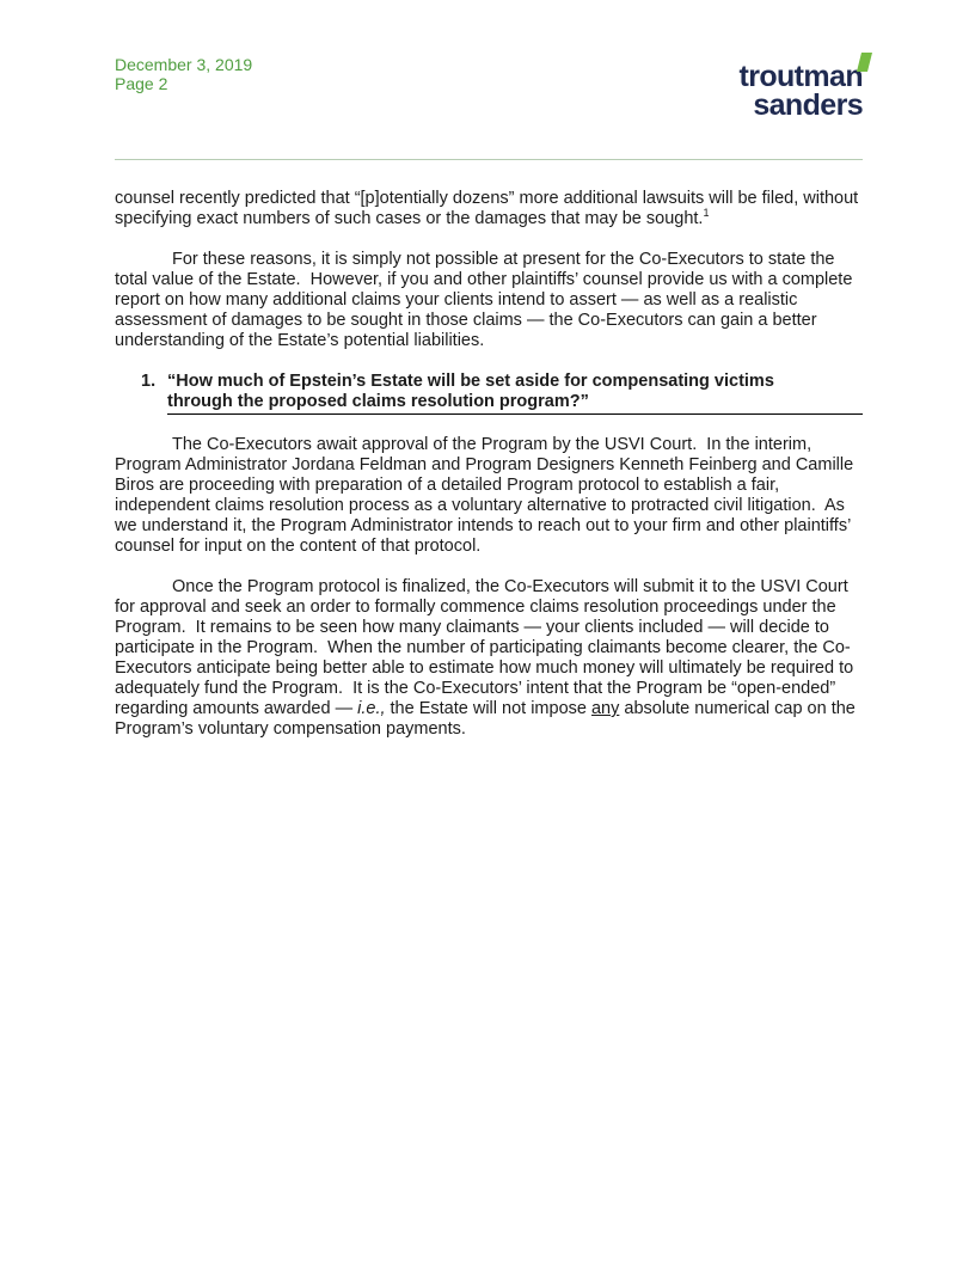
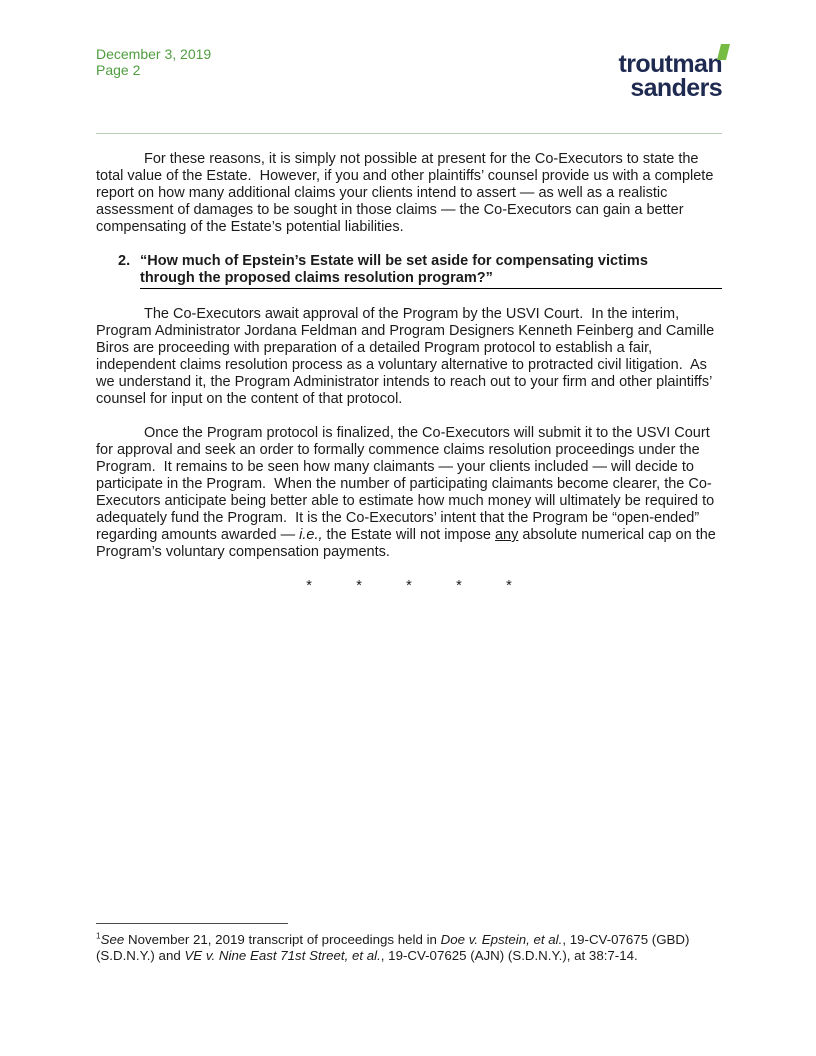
  December 3, 2019
  Page 2
  troutman
  sanders
- counsel recently predicted that “[p]otentially dozens” more additional lawsuits will be filed, without specifying exact numbers of such cases or the damages that may be sought.1
- For these reasons, it is simply not possible at present for the Co-Executors to state the total value of the Estate. However, if you and other plaintiffs’ counsel provide us with a complete report on how many additional claims your clients intend to assert — as well as a realistic assessment of damages to be sought in those claims — the Co-Executors can gain a better understanding of the Estate’s potential liabilities.
+ For these reasons, it is simply not possible at present for the Co-Executors to state the total value of the Estate. However, if you and other plaintiffs’ counsel provide us with a complete report on how many additional claims your clients intend to assert — as well as a realistic assessment of damages to be sought in those claims — the Co-Executors can gain a better compensating of the Estate’s potential liabilities.
- 1.
+ 2.
  “How much of Epstein’s Estate will be set aside for compensating victims
  through the proposed claims resolution program?”
  The Co-Executors await approval of the Program by the USVI Court. In the interim, Program Administrator Jordana Feldman and Program Designers Kenneth Feinberg and Camille Biros are proceeding with preparation of a detailed Program protocol to establish a fair, independent claims resolution process as a voluntary alternative to protracted civil litigation. As we understand it, the Program Administrator intends to reach out to your firm and other plaintiffs’ counsel for input on the content of that protocol.
  Once the Program protocol is finalized, the Co-Executors will submit it to the USVI Court for approval and seek an order to formally commence claims resolution proceedings under the Program. It remains to be seen how many claimants — your clients included — will decide to participate in the Program. When the number of participating claimants become clearer, the Co-Executors anticipate being better able to estimate how much money will ultimately be required to adequately fund the Program. It is the Co-Executors’ intent that the Program be “open-ended” regarding amounts awarded — i.e., the Estate will not impose any absolute numerical cap on the Program’s voluntary compensation payments.
+ * * * * *
+ 1See November 21, 2019 transcript of proceedings held in Doe v. Epstein, et al., 19-CV-07675 (GBD) (S.D.N.Y.) and VE v. Nine East 71st Street, et al., 19-CV-07625 (AJN) (S.D.N.Y.), at 38:7-14.
